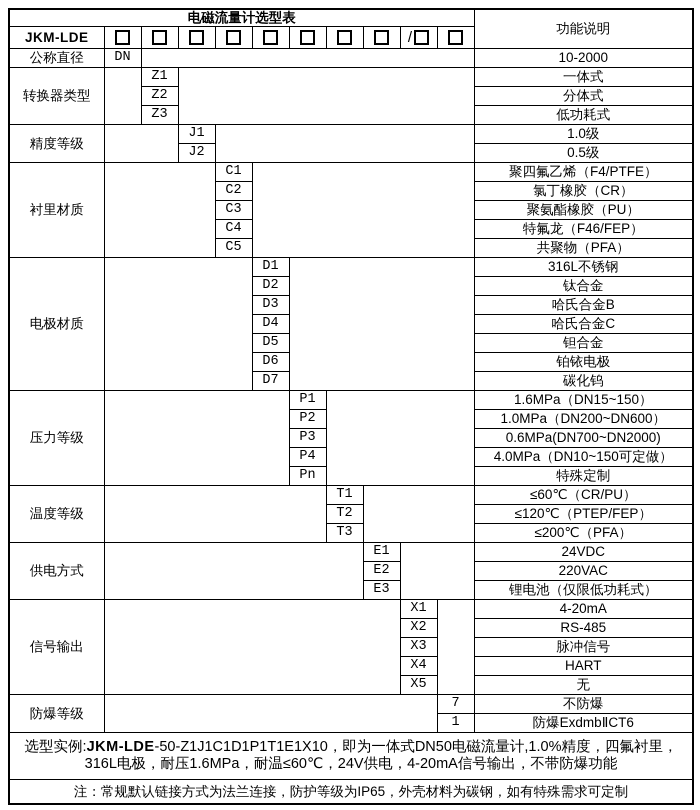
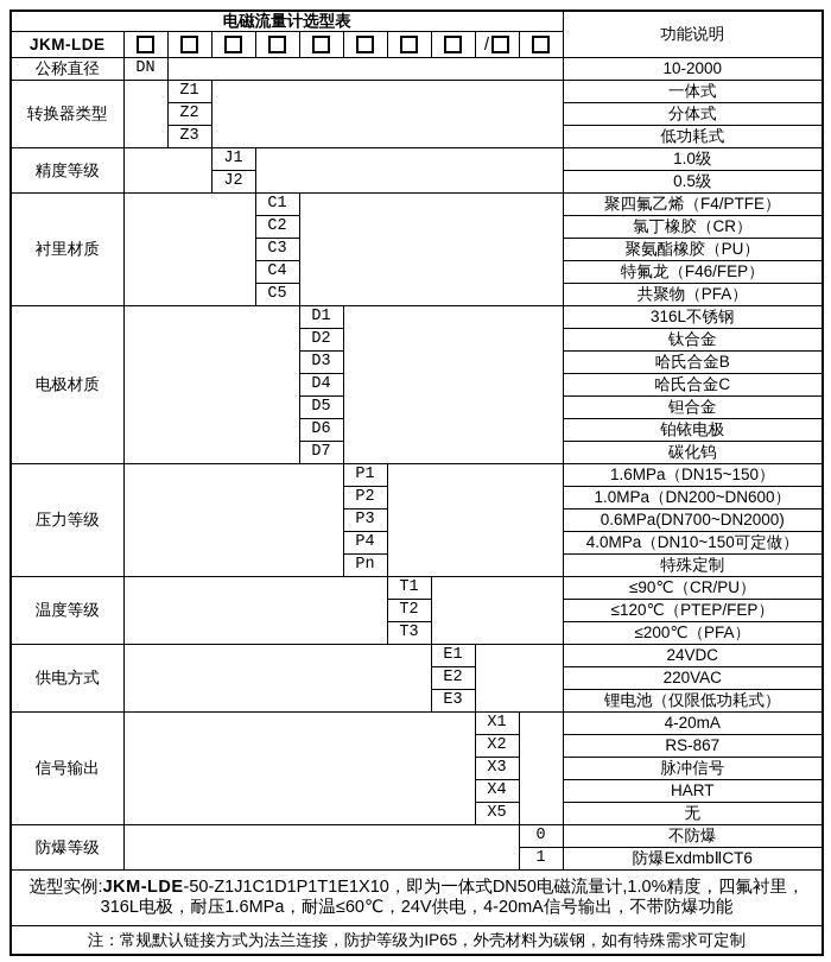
  电磁流量计选型表	功能说明
  JKM-LDE									/
  公称直径	DN		10-2000
  转换器类型		Z1		一体式
  Z2	分体式
  Z3	低功耗式
  精度等级		J1		1.0级
  J2	0.5级
  衬里材质		C1		聚四氟乙烯（F4/PTFE）
  C2	氯丁橡胶（CR）
  C3	聚氨酯橡胶（PU）
  C4	特氟龙（F46/FEP）
  C5	共聚物（PFA）
  电极材质		D1		316L不锈钢
  D2	钛合金
  D3	哈氏合金B
  D4	哈氏合金C
  D5	钽合金
  D6	铂铱电极
  D7	碳化钨
  压力等级		P1		1.6MPa（DN15~150）
  P2	1.0MPa（DN200~DN600）
  P3	0.6MPa(DN700~DN2000)
  P4	4.0MPa（DN10~150可定做）
  Pn	特殊定制
- 温度等级		T1		≤60℃（CR/PU）
+ 温度等级		T1		≤90℃（CR/PU）
  T2	≤120℃（PTEP/FEP）
  T3	≤200℃（PFA）
  供电方式		E1		24VDC
  E2	220VAC
  E3	锂电池（仅限低功耗式）
  信号输出		X1		4-20mA
- X2	RS-485
+ X2	RS-867
  X3	脉冲信号
  X4	HART
  X5	无
- 防爆等级		7	不防爆
+ 防爆等级		0	不防爆
  1	防爆ExdmbⅡCT6
  选型实例:JKM-LDE-50-Z1J1C1D1P1T1E1X10，即为一体式DN50电磁流量计,1.0%精度，四氟衬里， 316L电极，耐压1.6MPa，耐温≤60℃，24V供电，4-20mA信号输出，不带防爆功能
  注：常规默认链接方式为法兰连接，防护等级为IP65，外壳材料为碳钢，如有特殊需求可定制
